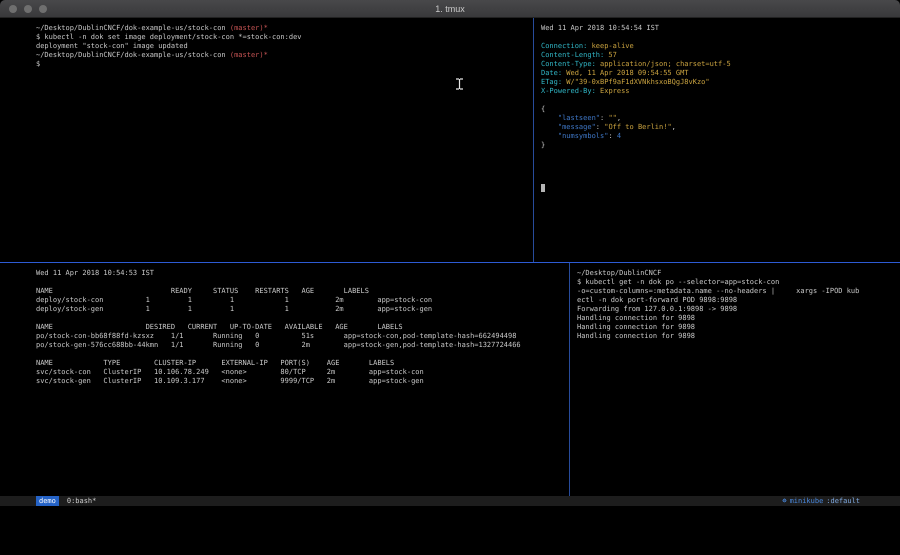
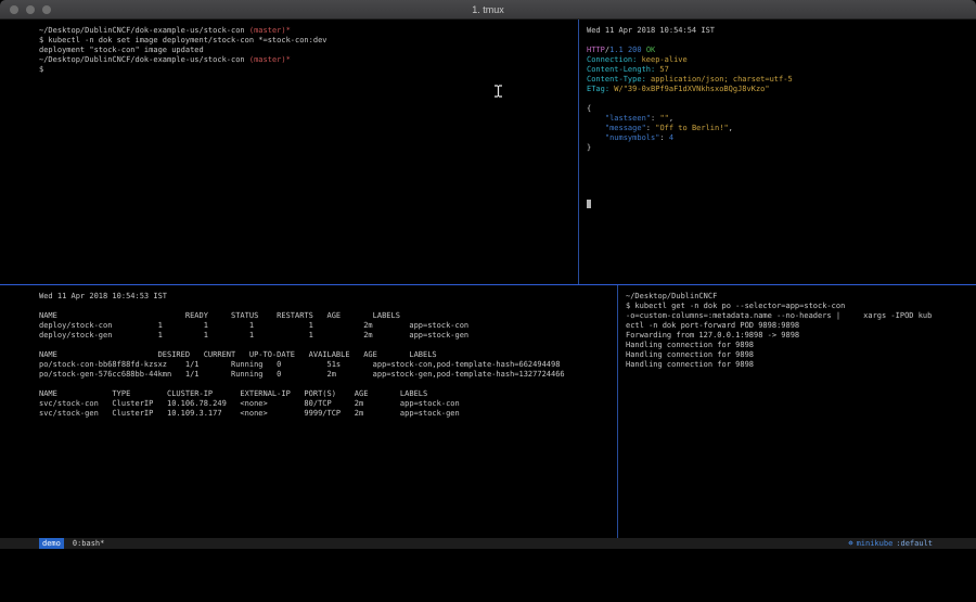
  1. tmux
  ~/Desktop/DublinCNCF/dok-example-us/stock-con (master)*
  $ kubectl -n dok set image deployment/stock-con *=stock-con:dev
  deployment "stock-con" image updated
  ~/Desktop/DublinCNCF/dok-example-us/stock-con (master)*
  $
  Wed 11 Apr 2018 10:54:54 IST
+ HTTP/1.1 200 OK
  Connection: keep-alive
  Content-Length: 57
  Content-Type: application/json; charset=utf-5
- Date: Wed, 11 Apr 2018 09:54:55 GMT
  ETag: W/"39-0xBPf9aF1dXVNkhsxoBQgJ8vKzo"
- X-Powered-By: Express
  {
  "lastseen": "",
  "message": "Off to Berlin!",
  "numsymbols": 4
  }
  Wed 11 Apr 2018 10:54:53 IST
  NAME READY STATUS RESTARTS AGE LABELS
  deploy/stock-con 1 1 1 1 2m app=stock-con
  deploy/stock-gen 1 1 1 1 2m app=stock-gen
  NAME DESIRED CURRENT UP-TO-DATE AVAILABLE AGE LABELS
  po/stock-con-bb68f88fd-kzsxz 1/1 Running 0 51s app=stock-con,pod-template-hash=662494498
  po/stock-gen-576cc688bb-44kmn 1/1 Running 0 2m app=stock-gen,pod-template-hash=1327724466
  NAME TYPE CLUSTER-IP EXTERNAL-IP PORT(S) AGE LABELS
  svc/stock-con ClusterIP 10.106.78.249 <none> 80/TCP 2m app=stock-con
  svc/stock-gen ClusterIP 10.109.3.177 <none> 9999/TCP 2m app=stock-gen
  ~/Desktop/DublinCNCF
  $ kubectl get -n dok po --selector=app=stock-con
  -o=custom-columns=:metadata.name --no-headers | xargs -IPOD kub
  ectl -n dok port-forward POD 9898:9898
  Forwarding from 127.0.0.1:9898 -> 9898
  Handling connection for 9898
  Handling connection for 9898
  Handling connection for 9898
  demo
  0:bash*
  ☸
  minikube
  :default
